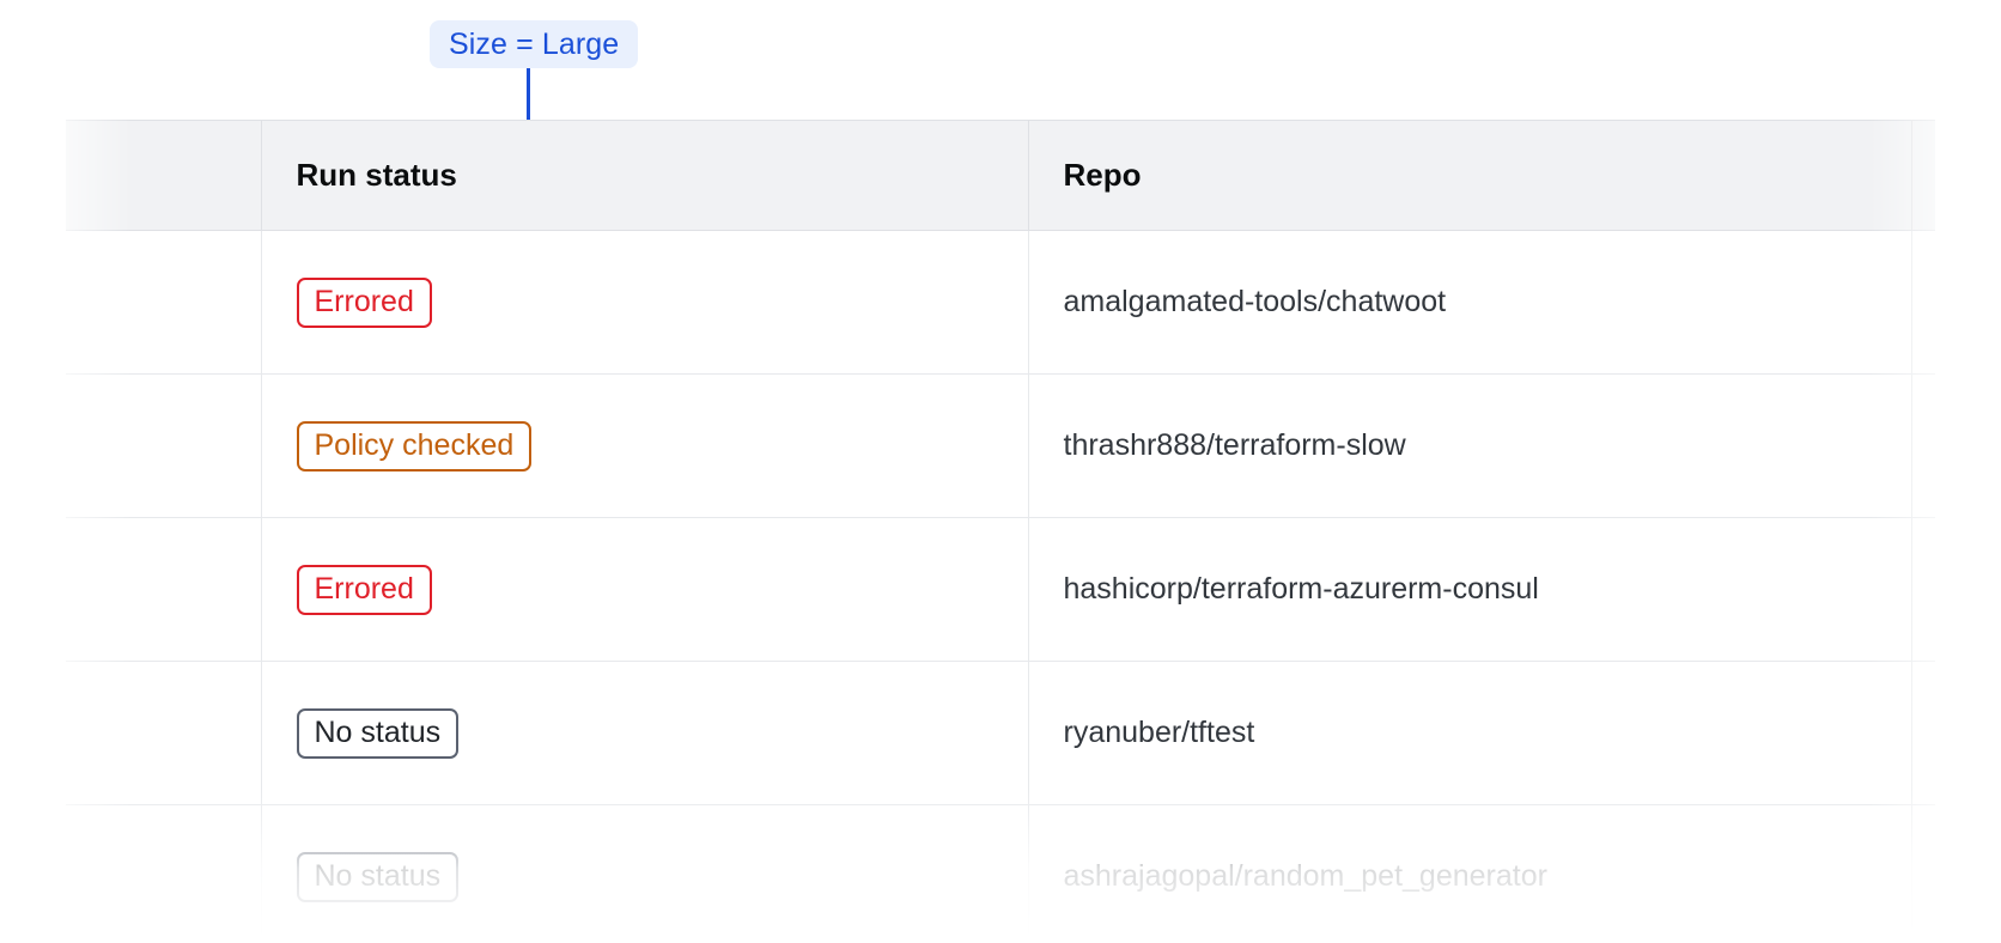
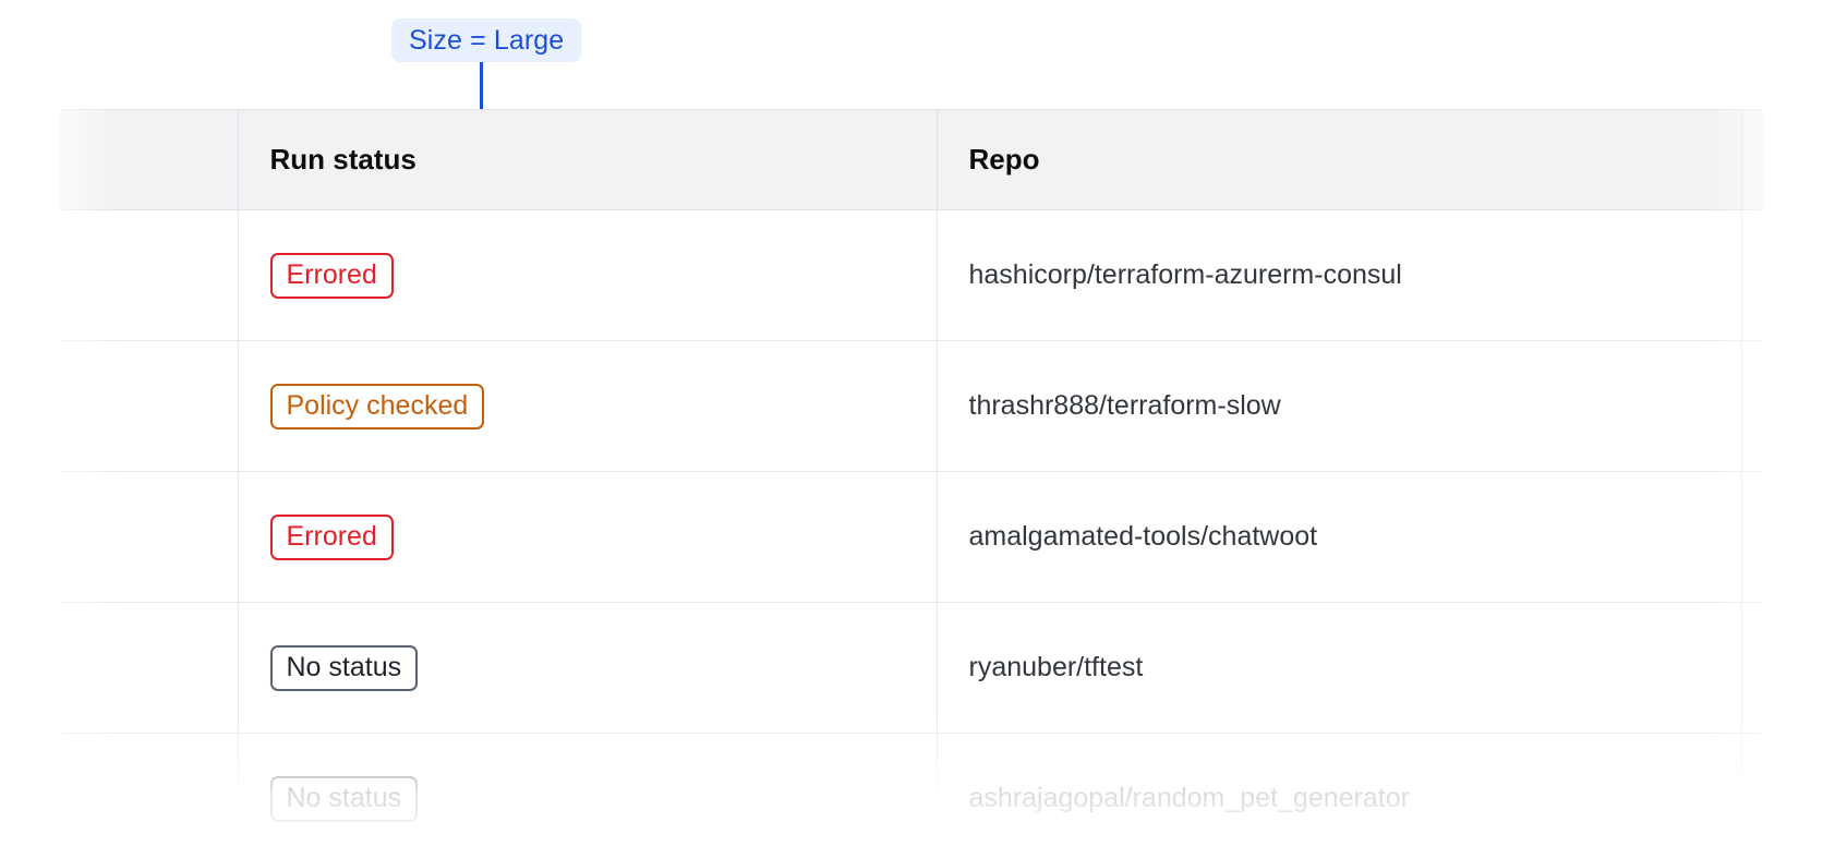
  Size = Large
  	Run status	Repo
- 	Errored	amalgamated-tools/chatwoot
+ 	Errored	hashicorp/terraform-azurerm-consul
  	Policy checked	thrashr888/terraform-slow
- 	Errored	hashicorp/terraform-azurerm-consul
+ 	Errored	amalgamated-tools/chatwoot
  	No status	ryanuber/tftest
